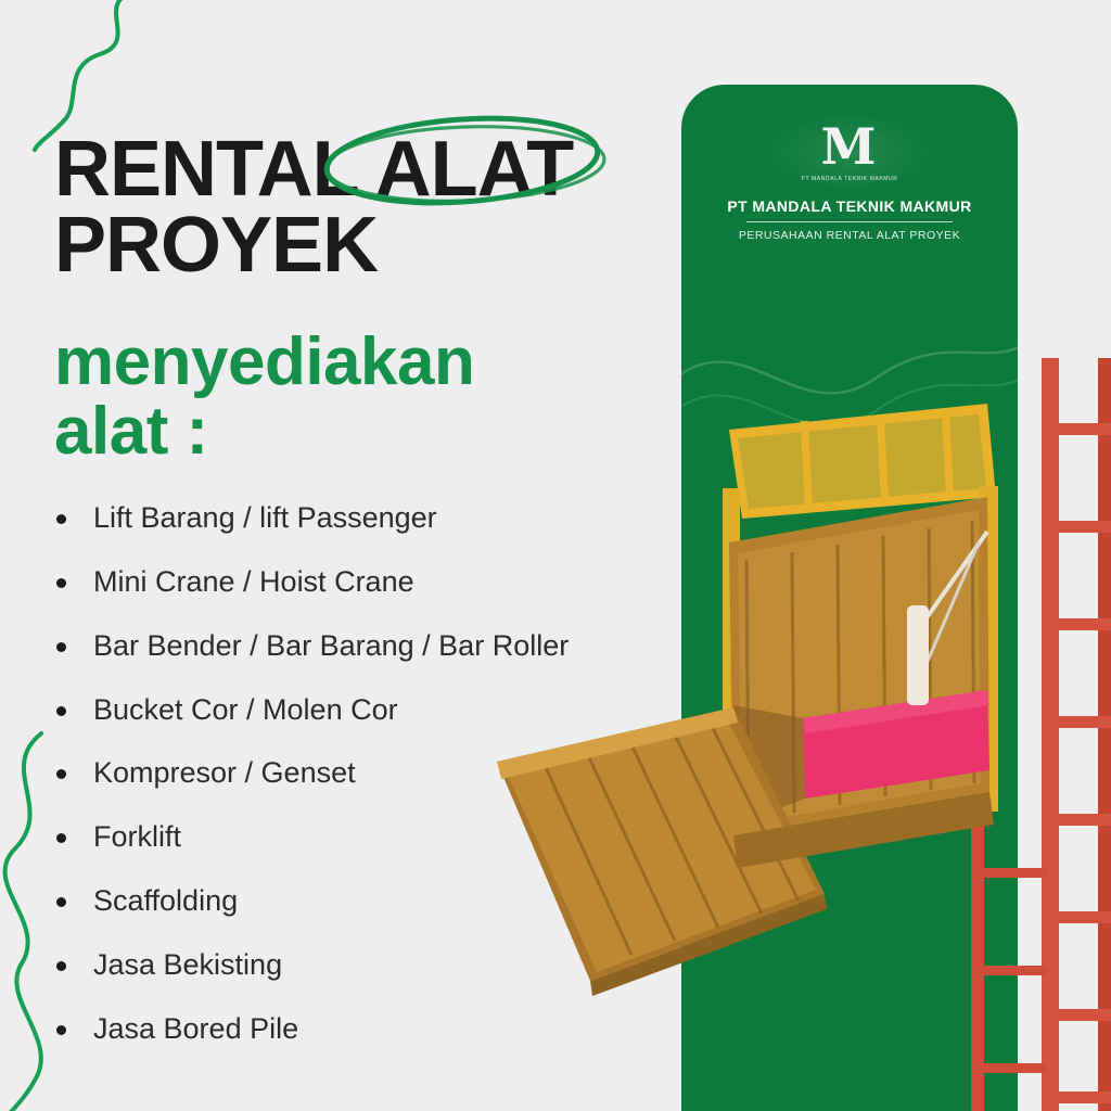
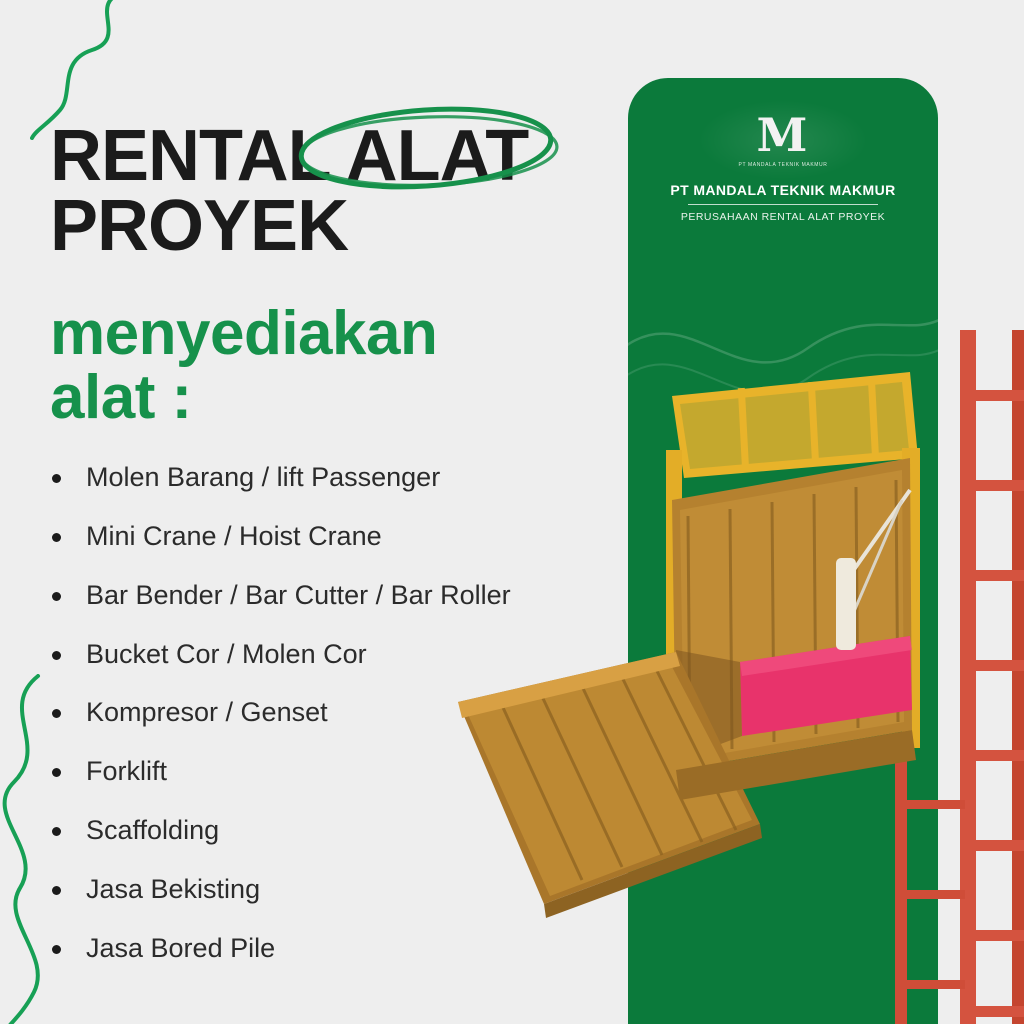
  RENTAL ALAT
  PROYEK
  menyediakan
  alat :
- Lift Barang / lift Passenger
+ Molen Barang / lift Passenger
  Mini Crane / Hoist Crane
- Bar Bender / Bar Barang / Bar Roller
+ Bar Bender / Bar Cutter / Bar Roller
  Bucket Cor / Molen Cor
  Kompresor / Genset
  Forklift
  Scaffolding
  Jasa Bekisting
  Jasa Bored Pile
  M
  PT MANDALA TEKNIK MAKMUR
  PERUSAHAAN RENTAL ALAT PROYEK
